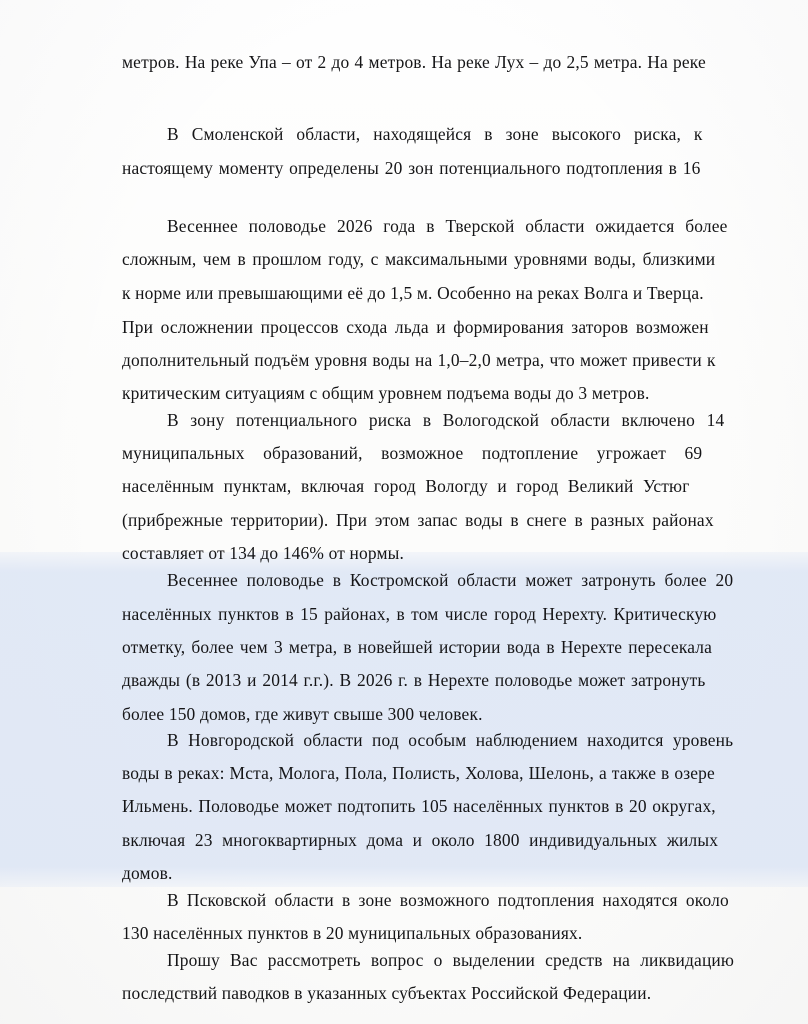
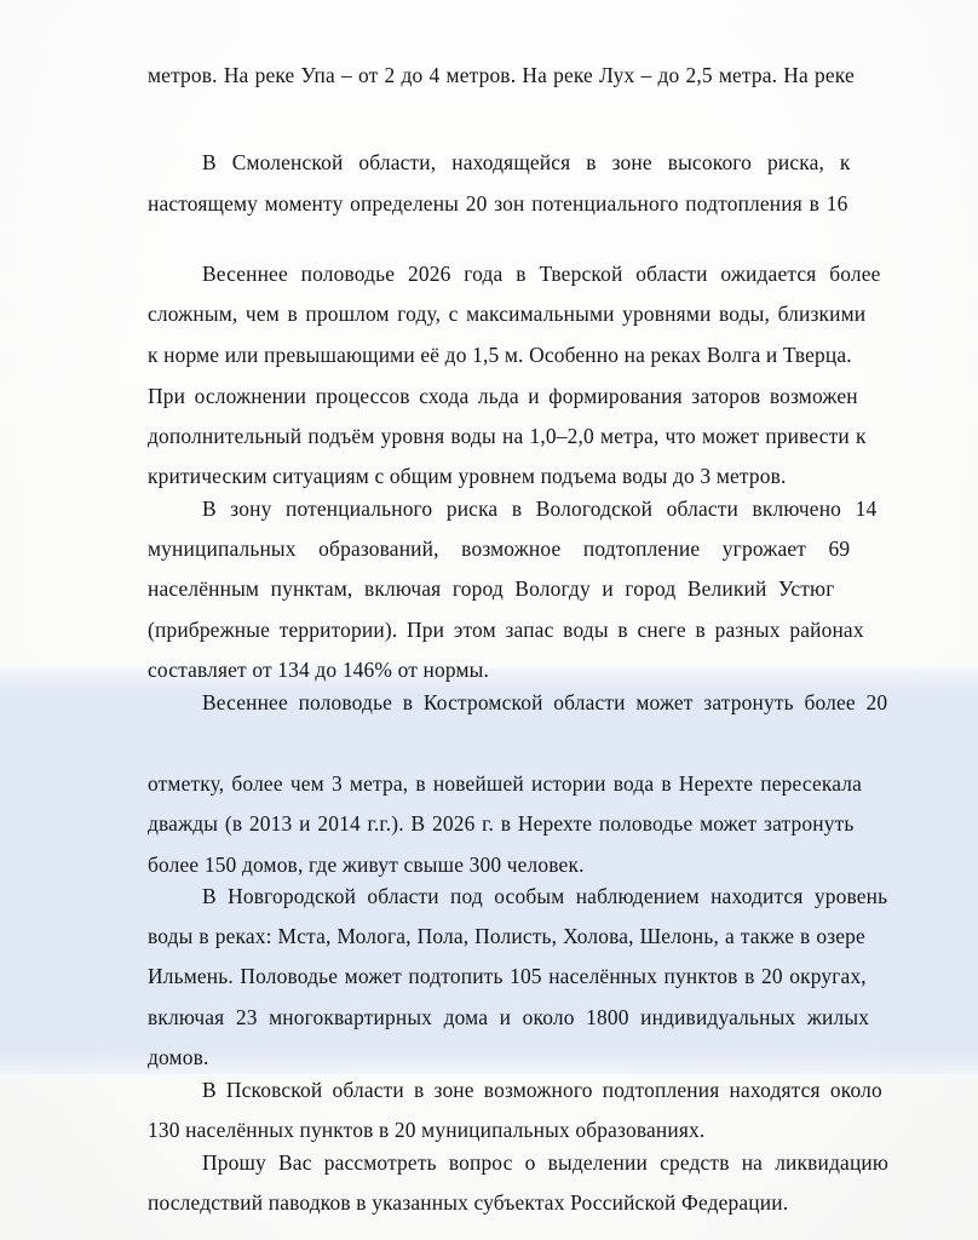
  метров. На реке Упа – от 2 до 4 метров. На реке Лух – до 2,5 метра. На реке
  В Смоленской области, находящейся в зоне высокого риска, к
  настоящему моменту определены 20 зон потенциального подтопления в 16
  Весеннее половодье 2026 года в Тверской области ожидается более
  сложным, чем в прошлом году, с максимальными уровнями воды, близкими
  к норме или превышающими её до 1,5 м. Особенно на реках Волга и Тверца.
  При осложнении процессов схода льда и формирования заторов возможен
  дополнительный подъём уровня воды на 1,0–2,0 метра, что может привести к
  критическим ситуациям с общим уровнем подъема воды до 3 метров.
  В зону потенциального риска в Вологодской области включено 14
  муниципальных образований, возможное подтопление угрожает 69
  населённым пунктам, включая город Вологду и город Великий Устюг
  (прибрежные территории). При этом запас воды в снеге в разных районах
  составляет от 134 до 146% от нормы.
  Весеннее половодье в Костромской области может затронуть более 20
- населённых пунктов в 15 районах, в том числе город Нерехту. Критическую
  отметку, более чем 3 метра, в новейшей истории вода в Нерехте пересекала
  дважды (в 2013 и 2014 г.г.). В 2026 г. в Нерехте половодье может затронуть
  более 150 домов, где живут свыше 300 человек.
  В Новгородской области под особым наблюдением находится уровень
  воды в реках: Мста, Молога, Пола, Полисть, Холова, Шелонь, а также в озере
  Ильмень. Половодье может подтопить 105 населённых пунктов в 20 округах,
  включая 23 многоквартирных дома и около 1800 индивидуальных жилых
  домов.
  В Псковской области в зоне возможного подтопления находятся около
  130 населённых пунктов в 20 муниципальных образованиях.
  Прошу Вас рассмотреть вопрос о выделении средств на ликвидацию
  последствий паводков в указанных субъектах Российской Федерации.
